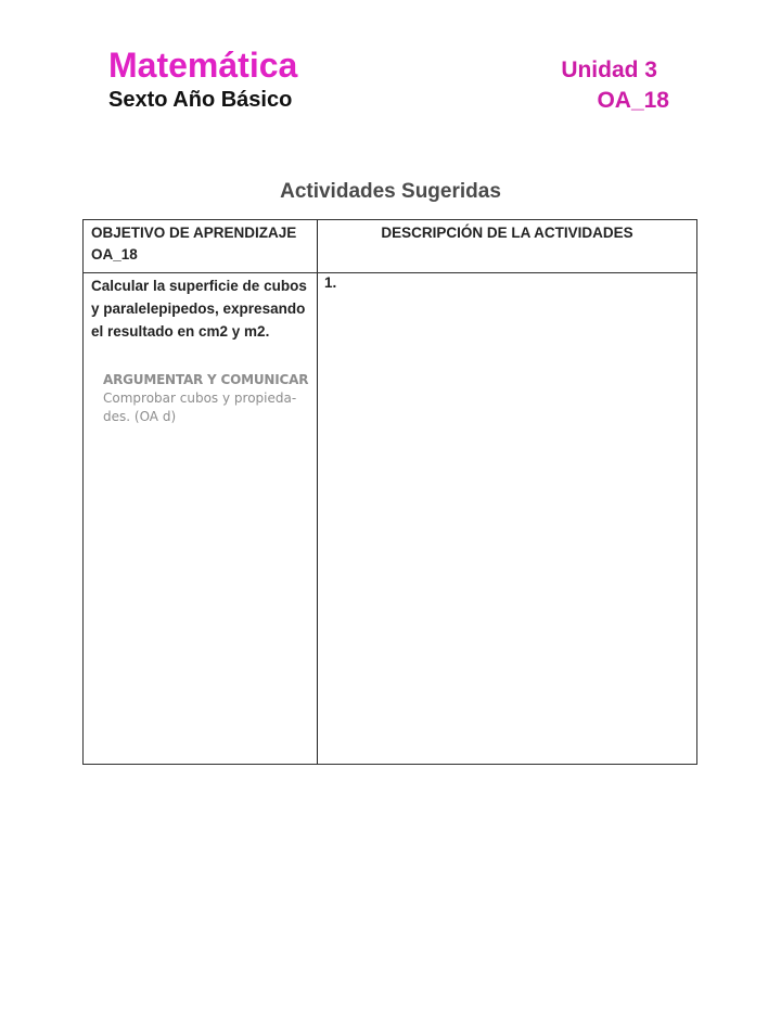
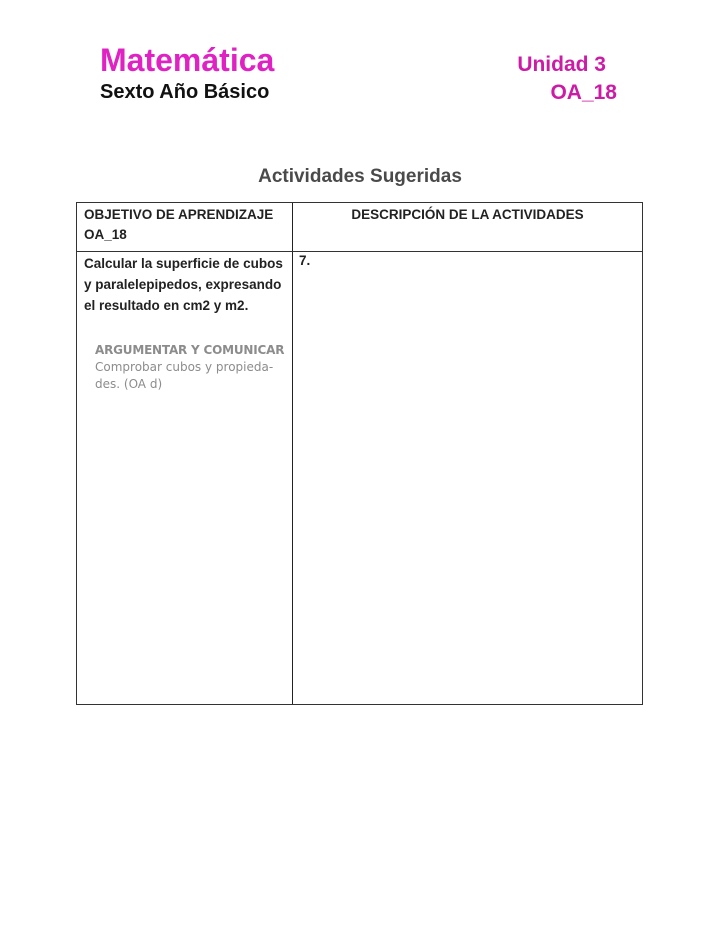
  Matemática
  Sexto Año Básico
  Unidad 3
  OA_18
  Actividades Sugeridas
  OBJETIVO DE APRENDIZAJE
  OA_18
  DESCRIPCIÓN DE LA ACTIVIDADES
  Calcular la superficie de cubos y paralelepipedos, expresando el resultado en cm2 y m2.
  ARGUMENTAR Y COMUNICAR
  Comprobar cubos y propieda-des. (OA d)
- 1.
+ 7.
